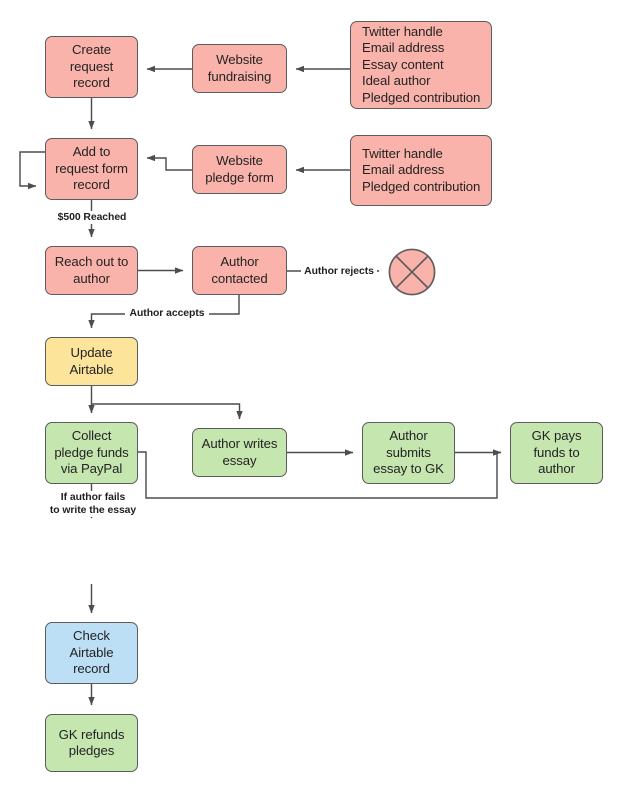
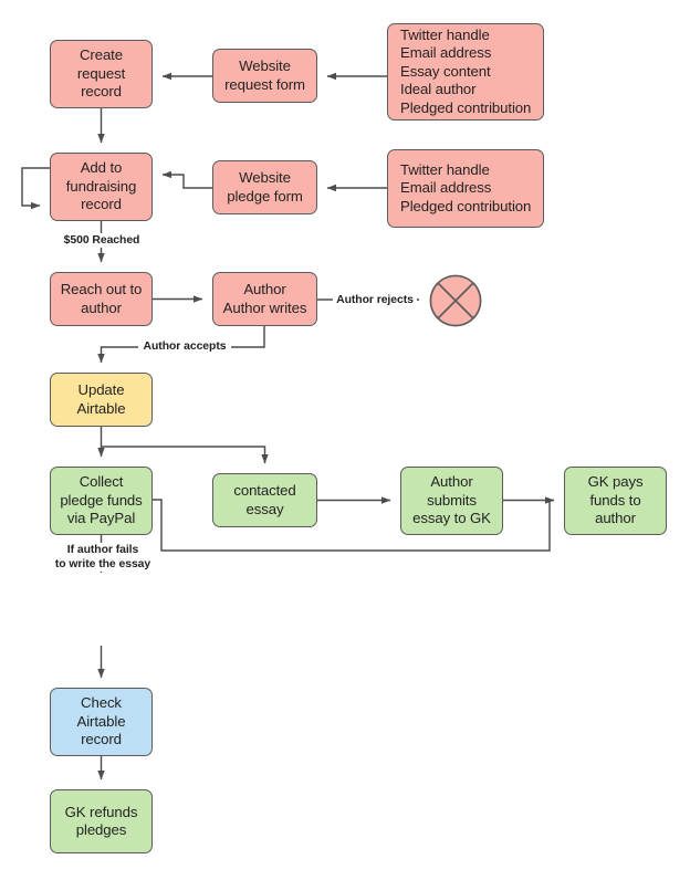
  Create
  request
  record
  Website
- fundraising
+ request form
  Twitter handle
  Email address
  Essay content
  Ideal author
  Pledged contribution
  Add to
- request form
+ fundraising
  record
  Website
  pledge form
  Twitter handle
  Email address
  Pledged contribution
  Reach out to
  author
  Author
- contacted
+ Author writes
  Update
  Airtable
  Collect
  pledge funds
  via PayPal
- Author writes
+ contacted
  essay
  Author
  submits
  essay to GK
  GK pays
  funds to
  author
  Check
  Airtable
  record
  GK refunds
  pledges
  $500 Reached
  Author rejects
  Author accepts
  If author fails
  to write the essay
